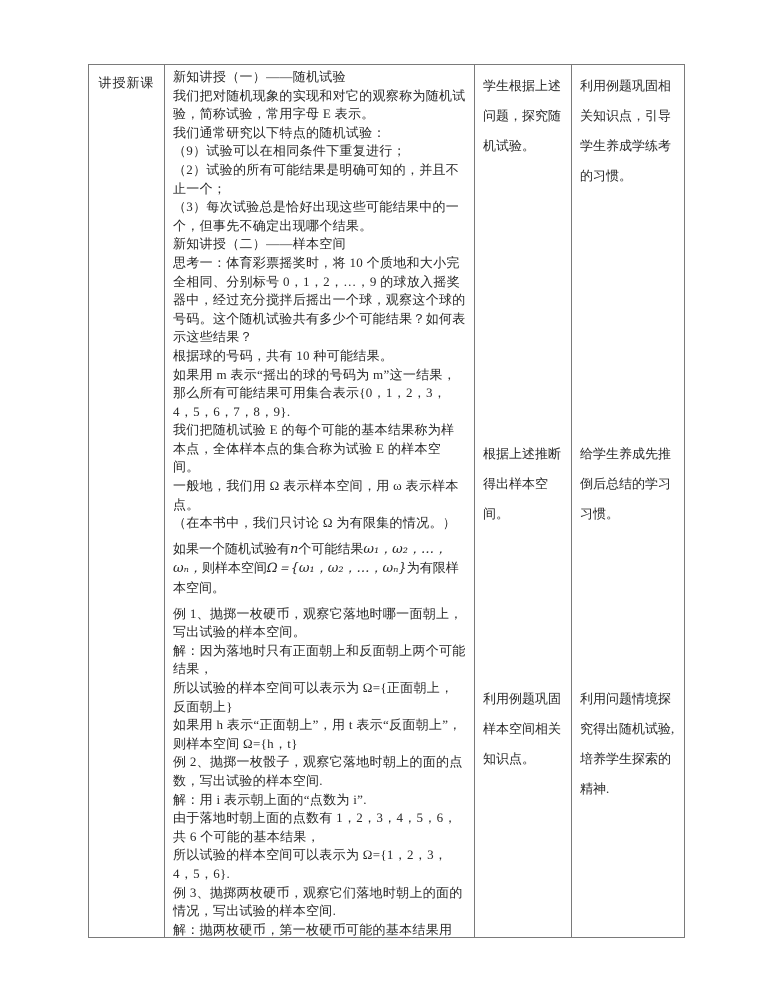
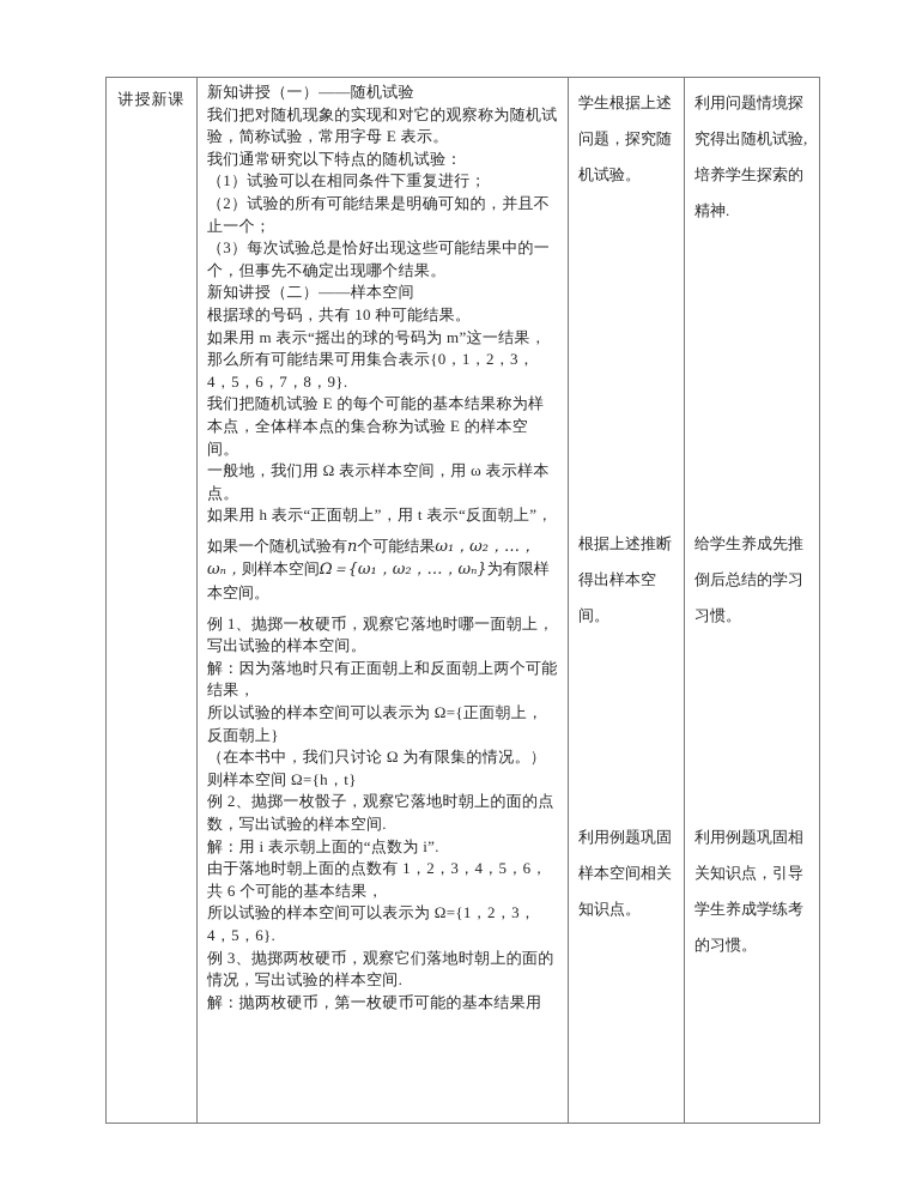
  讲授新课
  新知讲授（一）——随机试验
  我们把对随机现象的实现和对它的观察称为随机试验，简称试验，常用字母 E 表示。
  我们通常研究以下特点的随机试验：
- （9）试验可以在相同条件下重复进行；
+ （1）试验可以在相同条件下重复进行；
  （2）试验的所有可能结果是明确可知的，并且不止一个；
  （3）每次试验总是恰好出现这些可能结果中的一个，但事先不确定出现哪个结果。
  新知讲授（二）——样本空间
- 思考一：体育彩票摇奖时，将 10 个质地和大小完全相同、分别标号 0，1，2，…，9 的球放入摇奖器中，经过充分搅拌后摇出一个球，观察这个球的号码。这个随机试验共有多少个可能结果？如何表示这些结果？
  根据球的号码，共有 10 种可能结果。
  如果用 m 表示“摇出的球的号码为 m”这一结果，那么所有可能结果可用集合表示{0，1，2，3，4，5，6，7，8，9}.
  我们把随机试验 E 的每个可能的基本结果称为样本点，全体样本点的集合称为试验 E 的样本空间。
  一般地，我们用 Ω 表示样本空间，用 ω 表示样本点。
- （在本书中，我们只讨论 Ω 为有限集的情况。）
+ 如果用 h 表示“正面朝上”，用 t 表示“反面朝上”，
  如果一个随机试验有n个可能结果ω₁，ω₂，…，ωₙ，则样本空间Ω＝{ω₁，ω₂，…，ωₙ}为有限样本空间。
  例 1、抛掷一枚硬币，观察它落地时哪一面朝上，写出试验的样本空间。
  解：因为落地时只有正面朝上和反面朝上两个可能结果，
  所以试验的样本空间可以表示为 Ω={正面朝上，反面朝上}
- 如果用 h 表示“正面朝上”，用 t 表示“反面朝上”，
+ （在本书中，我们只讨论 Ω 为有限集的情况。）
  则样本空间 Ω={h，t}
  例 2、抛掷一枚骰子，观察它落地时朝上的面的点数，写出试验的样本空间.
  解：用 i 表示朝上面的“点数为 i”.
  由于落地时朝上面的点数有 1，2，3，4，5，6，共 6 个可能的基本结果，
  所以试验的样本空间可以表示为 Ω={1，2，3，4，5，6}.
  例 3、抛掷两枚硬币，观察它们落地时朝上的面的情况，写出试验的样本空间.
  解：抛两枚硬币，第一枚硬币可能的基本结果用
  学生根据上述问题，探究随机试验。
  根据上述推断得出样本空间。
  利用例题巩固样本空间相关知识点。
- 利用例题巩固相关知识点，引导学生养成学练考的习惯。
+ 利用问题情境探究得出随机试验,培养学生探索的精神.
  给学生养成先推倒后总结的学习习惯。
- 利用问题情境探究得出随机试验,培养学生探索的精神.
+ 利用例题巩固相关知识点，引导学生养成学练考的习惯。
